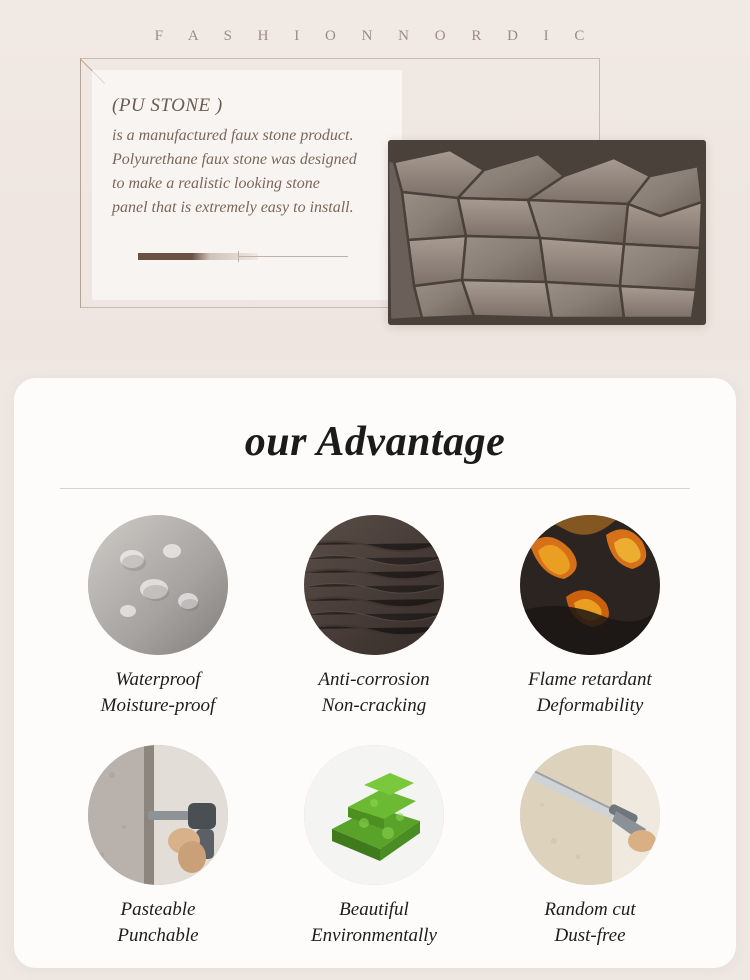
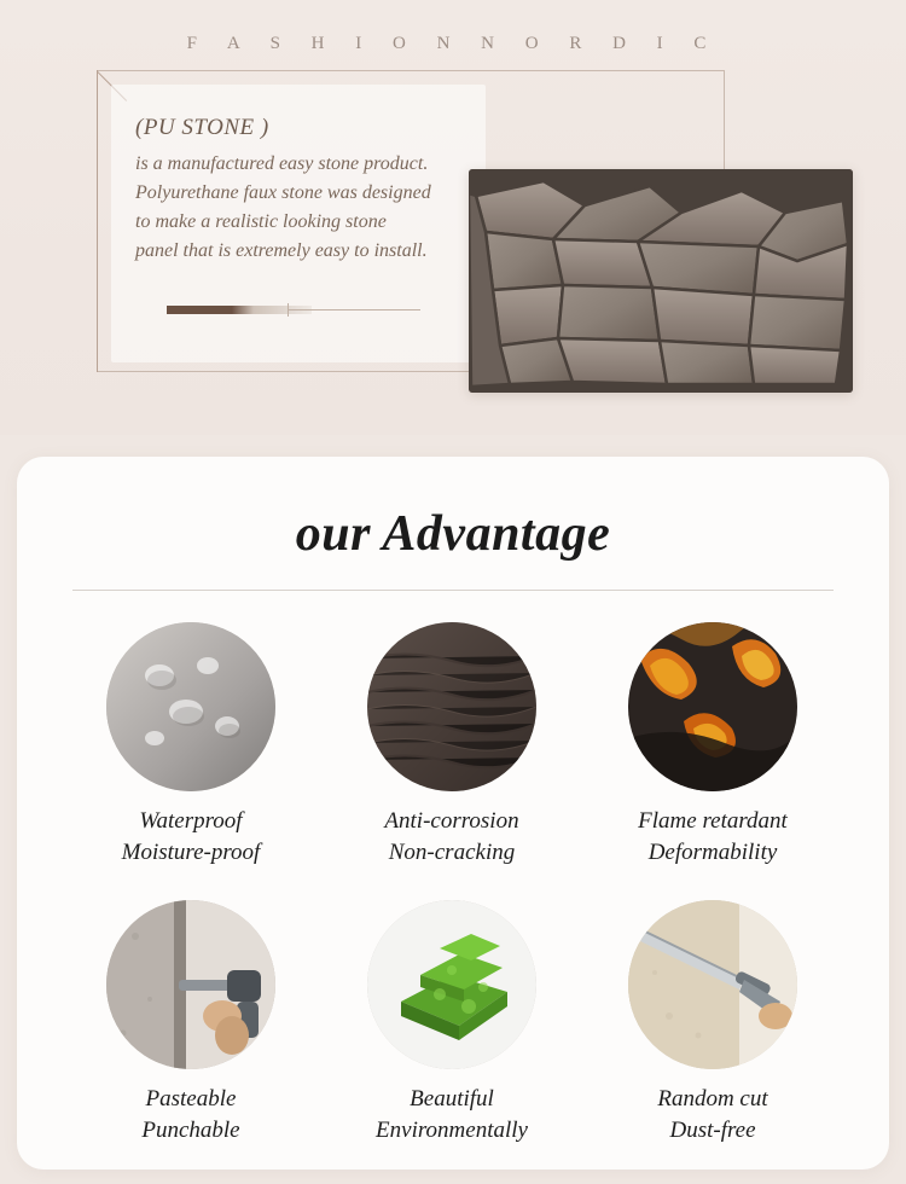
  F A S H I O N N O R D I C
  (PU STONE )
- is a manufactured faux stone product. Polyurethane faux stone was designed to make a realistic looking stone panel that is extremely easy to install.
+ is a manufactured easy stone product. Polyurethane faux stone was designed to make a realistic looking stone panel that is extremely easy to install.
  our Advantage
  Waterproof
  Moisture-proof
  Anti-corrosion
  Non-cracking
  Flame retardant
  Deformability
  Pasteable
  Punchable
  Beautiful
  Environmentally
  Random cut
  Dust-free
